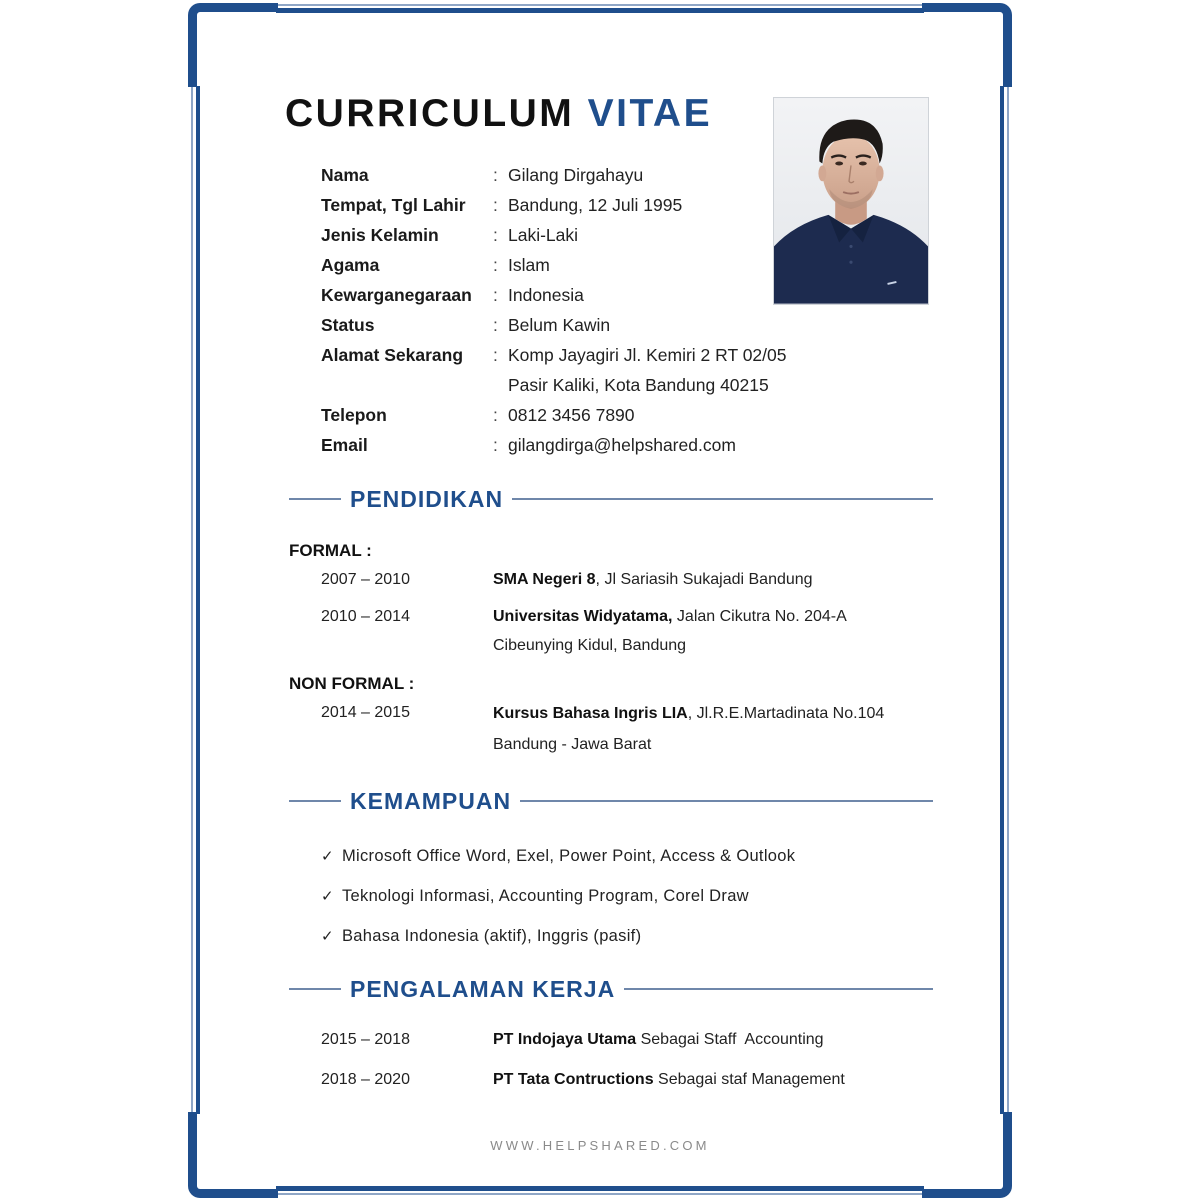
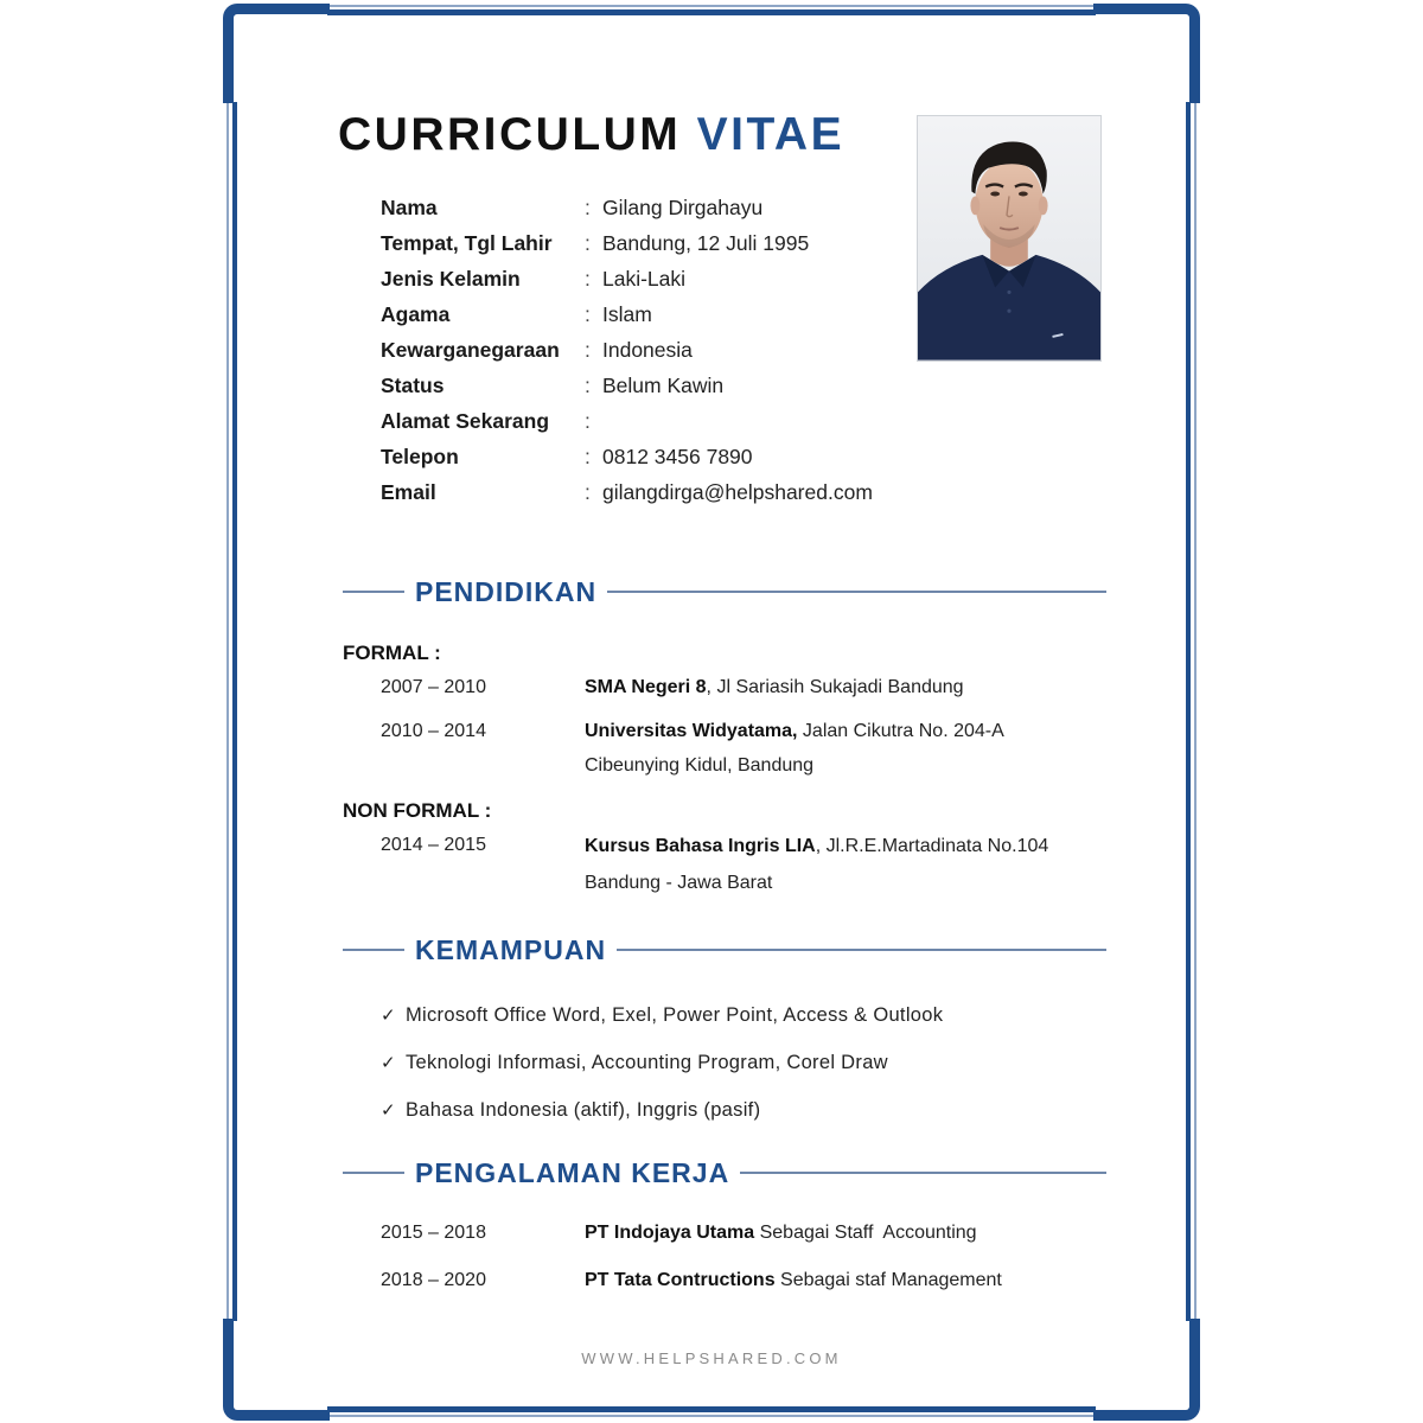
  CURRICULUM VITAE
  Nama
  :
  Gilang Dirgahayu
  Tempat, Tgl Lahir
  :
  Bandung, 12 Juli 1995
  Jenis Kelamin
  :
  Laki-Laki
  Agama
  :
  Islam
  Kewarganegaraan
  :
  Indonesia
  Status
  :
  Belum Kawin
  Alamat Sekarang
  :
- Komp Jayagiri Jl. Kemiri 2 RT 02/05
- Pasir Kaliki, Kota Bandung 40215
  Telepon
  :
  0812 3456 7890
  Email
  :
  gilangdirga@helpshared.com
  PENDIDIKAN
  FORMAL :
  2007 – 2010
  SMA Negeri 8, Jl Sariasih Sukajadi Bandung
  2010 – 2014
  Universitas Widyatama, Jalan Cikutra No. 204-A
  Cibeunying Kidul, Bandung
  NON FORMAL :
  2014 – 2015
  Kursus Bahasa Ingris LIA, Jl.R.E.Martadinata No.104
  Bandung - Jawa Barat
  KEMAMPUAN
  ✓
  Microsoft Office Word, Exel, Power Point, Access & Outlook
  ✓
  Teknologi Informasi, Accounting Program, Corel Draw
  ✓
  Bahasa Indonesia (aktif), Inggris (pasif)
  PENGALAMAN KERJA
  2015 – 2018
  PT Indojaya Utama Sebagai Staff Accounting
  2018 – 2020
  PT Tata Contructions Sebagai staf Management
  WWW.HELPSHARED.COM
